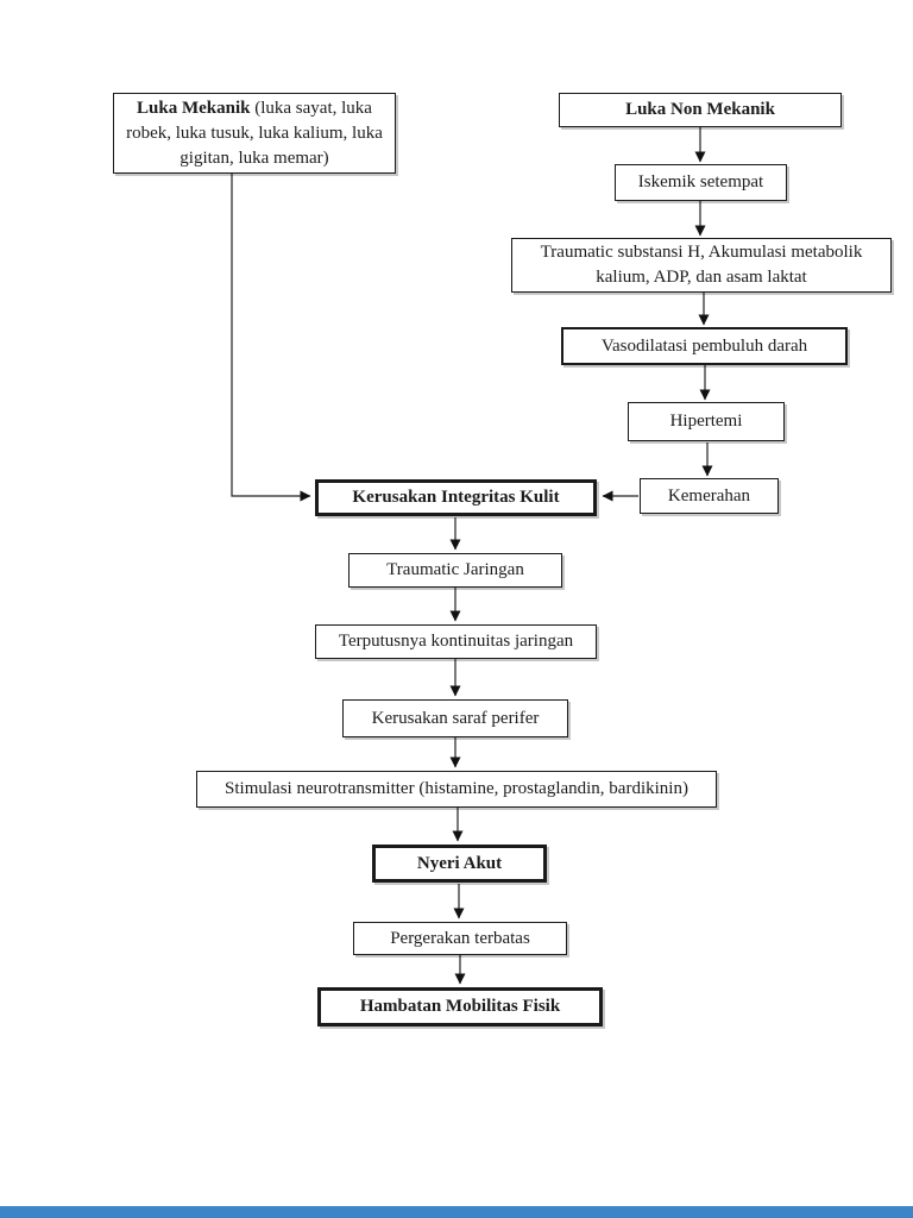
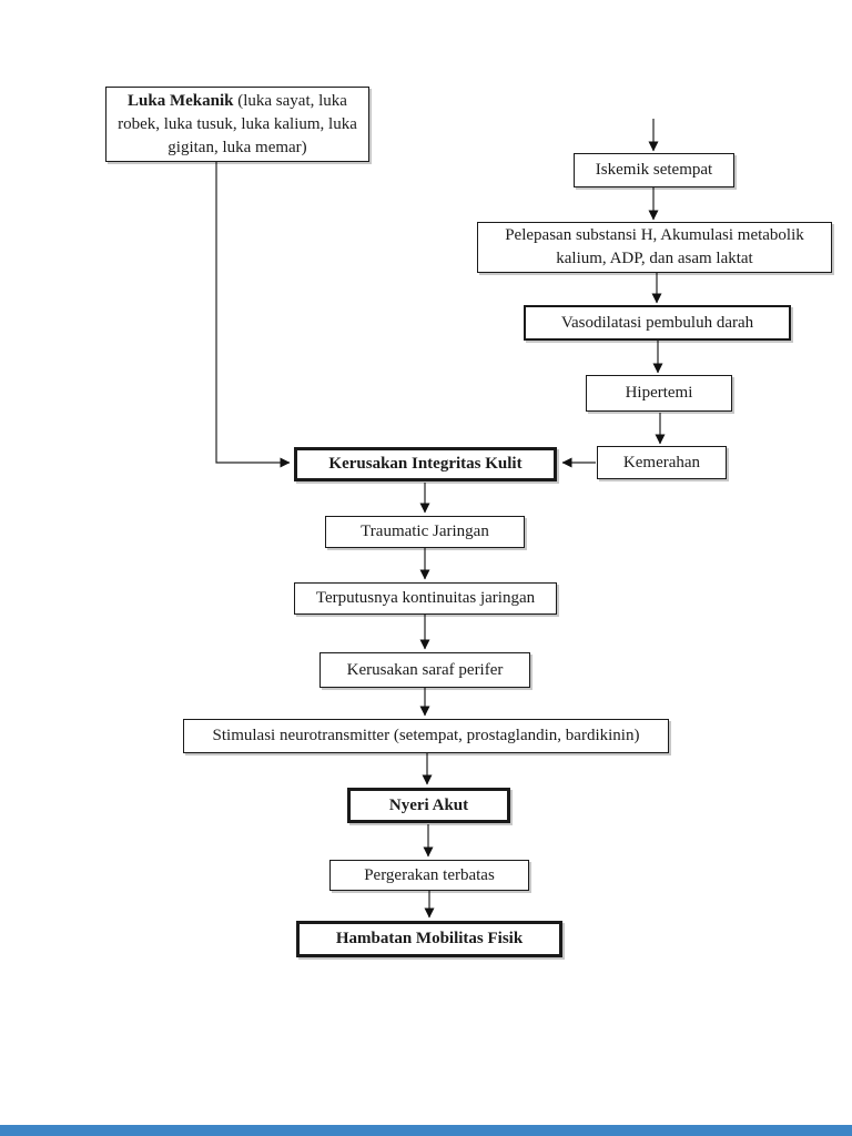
  Luka Mekanik (luka sayat, luka robek, luka tusuk, luka kalium, luka gigitan, luka memar)
- Luka Non Mekanik
  Iskemik setempat
- Traumatic substansi H, Akumulasi metabolik kalium, ADP, dan asam laktat
+ Pelepasan substansi H, Akumulasi metabolik kalium, ADP, dan asam laktat
  Vasodilatasi pembuluh darah
  Hipertemi
  Kemerahan
  Kerusakan Integritas Kulit
  Traumatic Jaringan
  Terputusnya kontinuitas jaringan
  Kerusakan saraf perifer
- Stimulasi neurotransmitter (histamine, prostaglandin, bardikinin)
+ Stimulasi neurotransmitter (setempat, prostaglandin, bardikinin)
  Nyeri Akut
  Pergerakan terbatas
  Hambatan Mobilitas Fisik
